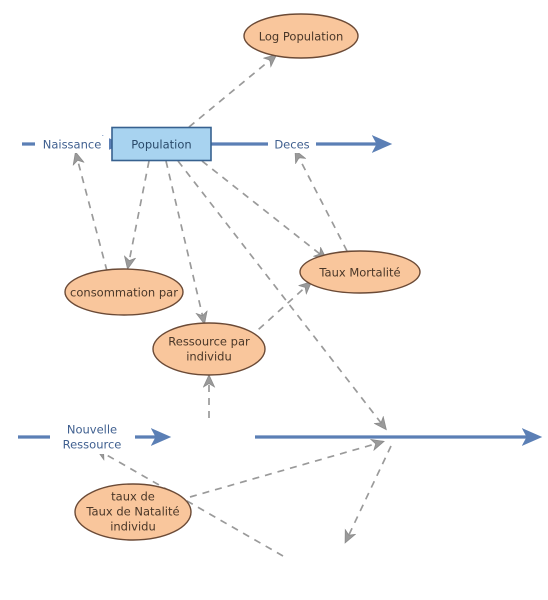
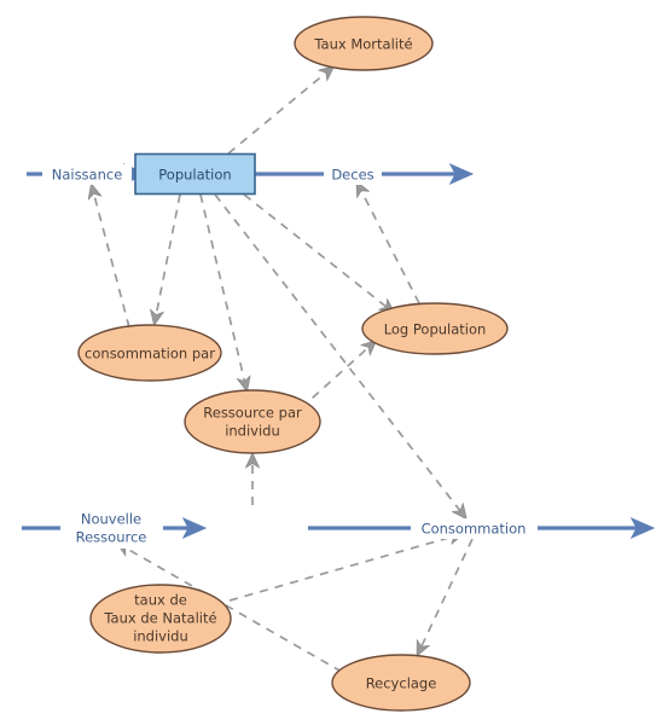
  Naissance
  Deces
  Nouvelle
  Ressource
+ Consommation
- Log Population
+ Taux Mortalité
  consommation par
- Taux Mortalité
+ Log Population
  Ressource par
  individu
  taux de
  Taux de Natalité
  individu
+ Recyclage
  Population
